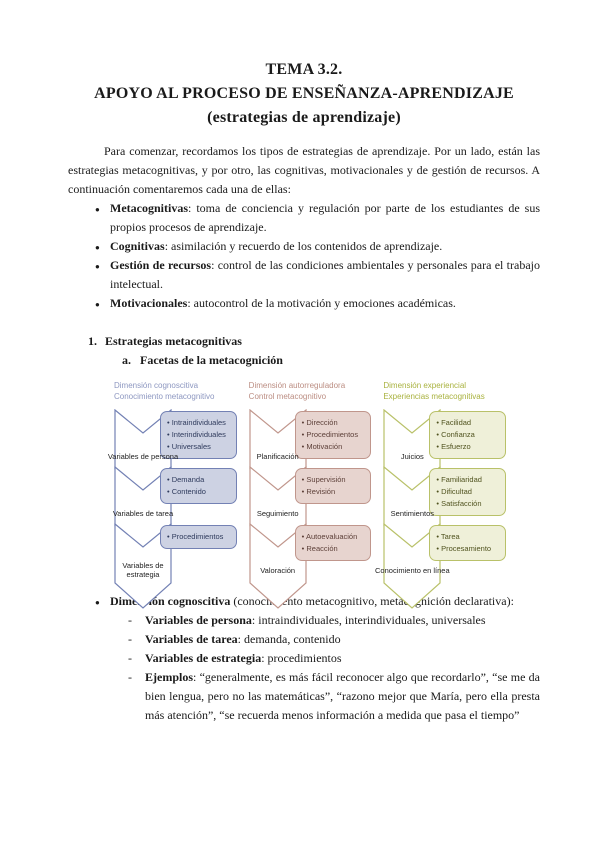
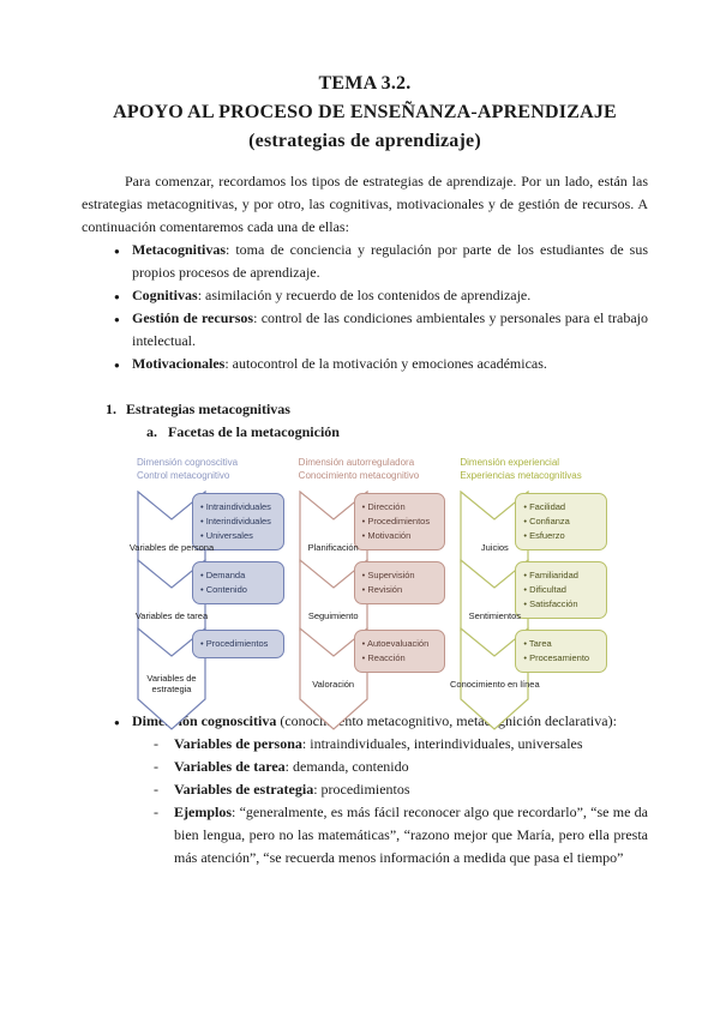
  TEMA 3.2.
  APOYO AL PROCESO DE ENSEÑANZA-APRENDIZAJE
  (estrategias de aprendizaje)
  Para comenzar, recordamos los tipos de estrategias de aprendizaje. Por un lado, están las estrategias metacognitivas, y por otro, las cognitivas, motivacionales y de gestión de recursos. A continuación comentaremos cada una de ellas:
  Metacognitivas: toma de conciencia y regulación por parte de los estudiantes de sus propios procesos de aprendizaje.
  Cognitivas: asimilación y recuerdo de los contenidos de aprendizaje.
  Gestión de recursos: control de las condiciones ambientales y personales para el trabajo intelectual.
  Motivacionales: autocontrol de la motivación y emociones académicas.
  1. Estrategias metacognitivas
  a. Facetas de la metacognición
  Dimensión cognoscitiva
- Conocimiento metacognitivo
+ Control metacognitivo
  Variables de persona
  Intraindividuales
  Interindividuales
  Universales
  Variables de tarea
  Demanda
  Contenido
  Variables de estrategia
  Procedimientos
  Dimensión autorreguladora
- Control metacognitivo
+ Conocimiento metacognitivo
  Planificación
  Dirección
  Procedimientos
  Motivación
  Seguimiento
  Supervisión
  Revisión
  Valoración
  Autoevaluación
  Reacción
  Dimensión experiencial
  Experiencias metacognitivas
  Juicios
  Facilidad
  Confianza
  Esfuerzo
  Sentimientos
  Familiaridad
  Dificultad
  Satisfacción
  Conocimiento en línea
  Tarea
  Procesamiento
  Dimón cognoscitiva (conocinto metacognitivo, metanición declarativa):
  Variables de persona: intraindividuales, interindividuales, universales
  Variables de tarea: demanda, contenido
  Variables de estrategia: procedimientos
  Ejemplos: “generalmente, es más fácil reconocer algo que recordarlo”, “se me da bien lengua, pero no las matemáticas”, “razono mejor que María, pero ella presta más atención”, “se recuerda menos información a medida que pasa el tiempo”
